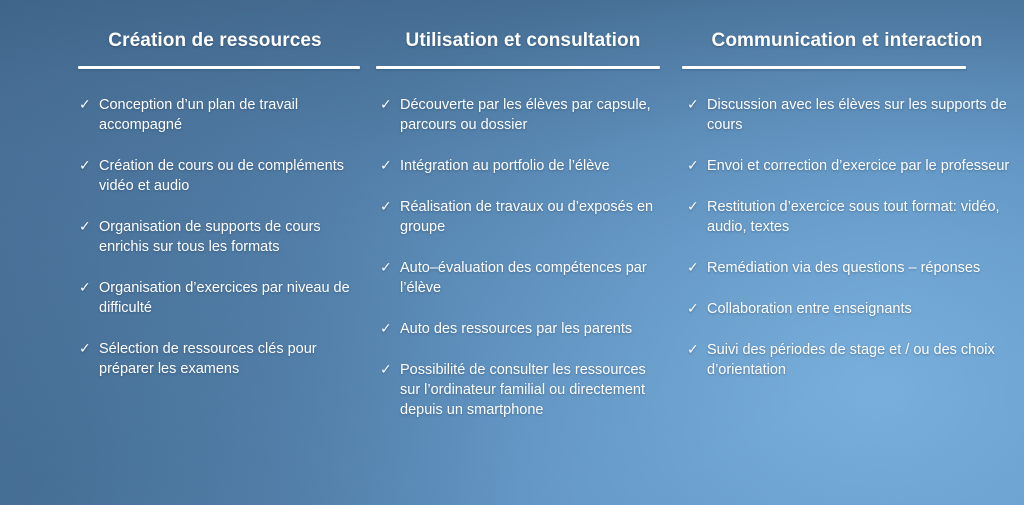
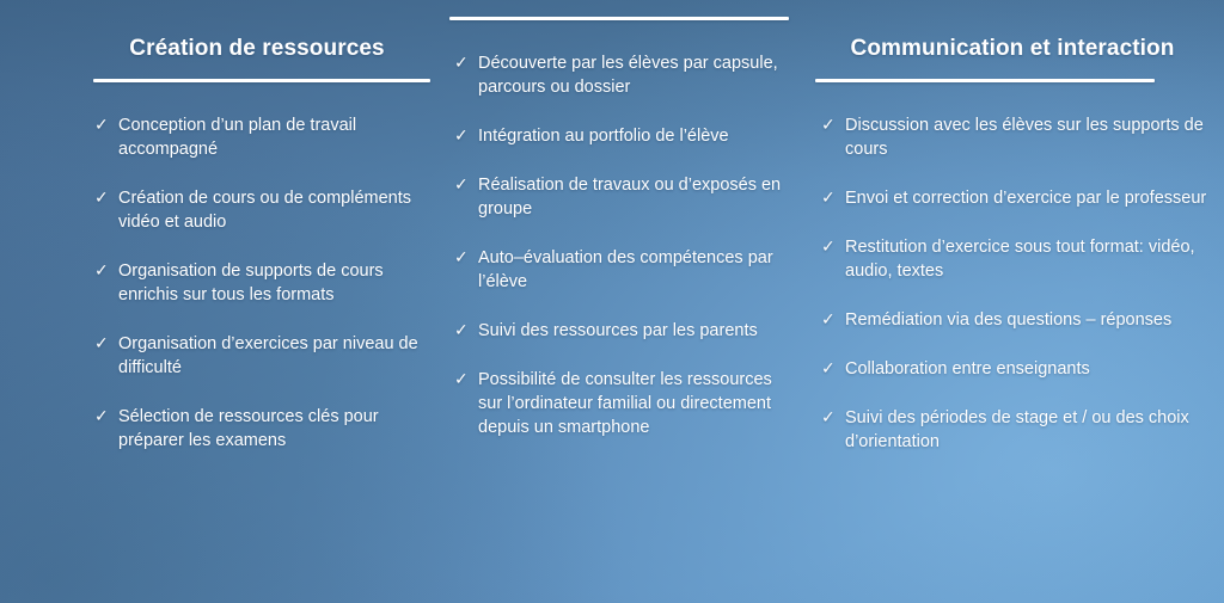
  Création de ressources
  ✓
  Conception d’un plan de travail accompagné
  ✓
  Création de cours ou de compléments vidéo et audio
  ✓
  Organisation de supports de cours enrichis sur tous les formats
  ✓
  Organisation d’exercices par niveau de difficulté
  ✓
  Sélection de ressources clés pour préparer les examens
- Utilisation et consultation
  ✓
  Découverte par les élèves par capsule, parcours ou dossier
  ✓
  Intégration au portfolio de l’élève
  ✓
  Réalisation de travaux ou d’exposés en groupe
  ✓
  Auto–évaluation des compétences par l’élève
  ✓
- Auto des ressources par les parents
+ Suivi des ressources par les parents
  ✓
  Possibilité de consulter les ressources sur l’ordinateur familial ou directement depuis un smartphone
  Communication et interaction
  ✓
  Discussion avec les élèves sur les supports de cours
  ✓
  Envoi et correction d’exercice par le professeur
  ✓
  Restitution d’exercice sous tout format: vidéo, audio, textes
  ✓
  Remédiation via des questions – réponses
  ✓
  Collaboration entre enseignants
  ✓
  Suivi des périodes de stage et / ou des choix d’orientation
